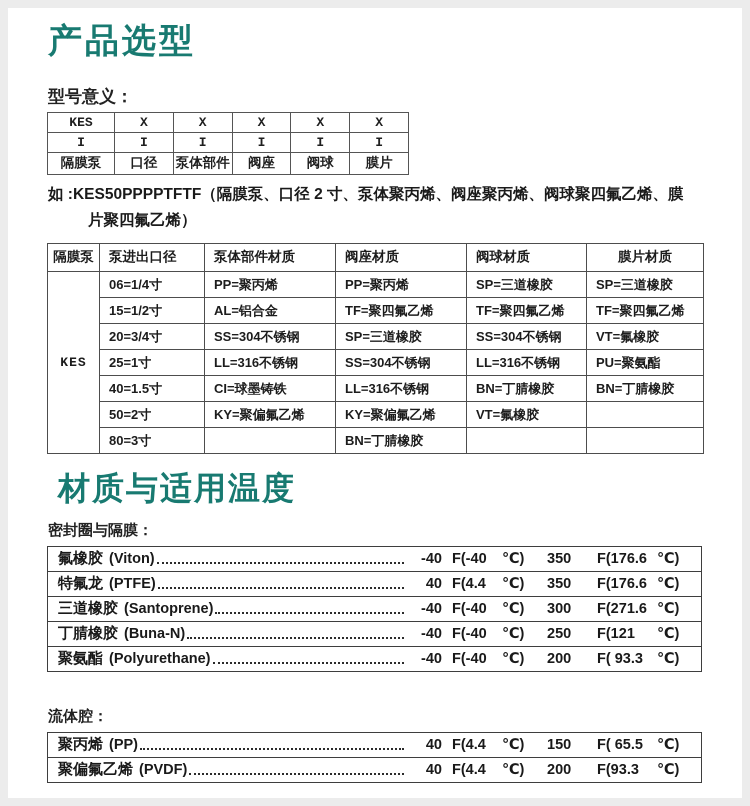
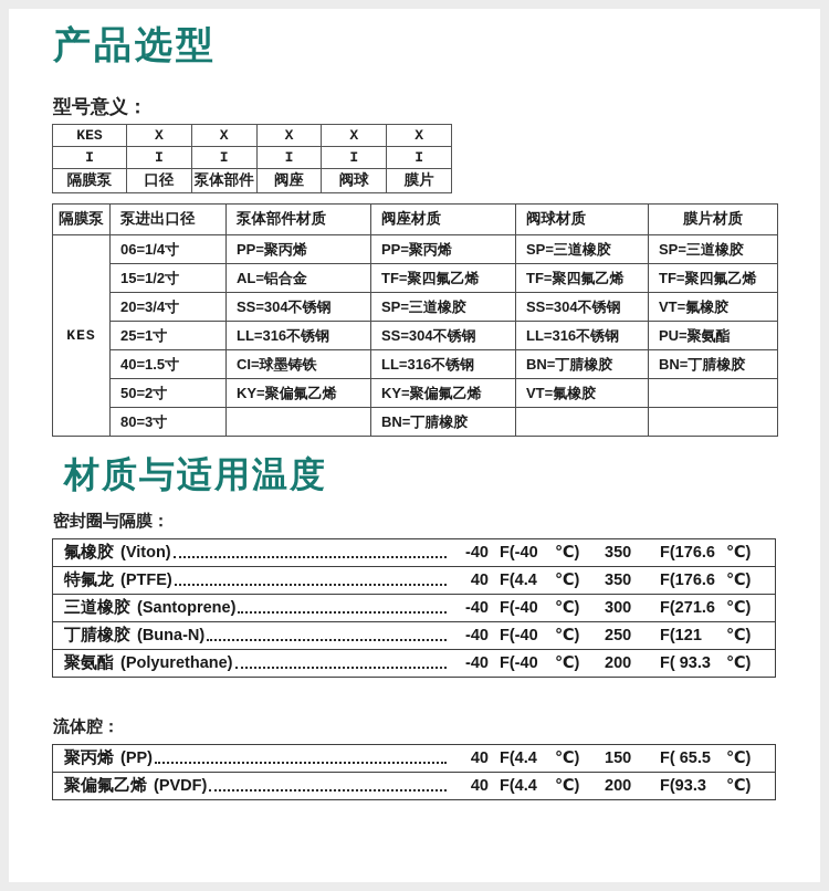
  产品选型
  型号意义：
  KES	X	X	X	X	X
  I	I	I	I	I	I
  隔膜泵	口径	泵体部件	阀座	阀球	膜片
- 如 :KES50PPPPTFTF（隔膜泵、口径 2 寸、泵体聚丙烯、阀座聚丙烯、阀球聚四氟乙烯、膜
- 片聚四氟乙烯）
  隔膜泵	泵进出口径	泵体部件材质	阀座材质	阀球材质	膜片材质
  KES	06=1/4寸	PP=聚丙烯	PP=聚丙烯	SP=三道橡胶	SP=三道橡胶
  15=1/2寸	AL=铝合金	TF=聚四氟乙烯	TF=聚四氟乙烯	TF=聚四氟乙烯
  20=3/4寸	SS=304不锈钢	SP=三道橡胶	SS=304不锈钢	VT=氟橡胶
  25=1寸	LL=316不锈钢	SS=304不锈钢	LL=316不锈钢	PU=聚氨酯
  40=1.5寸	CI=球墨铸铁	LL=316不锈钢	BN=丁腈橡胶	BN=丁腈橡胶
  50=2寸	KY=聚偏氟乙烯	KY=聚偏氟乙烯	VT=氟橡胶
  80=3寸		BN=丁腈橡胶
  材质与适用温度
  密封圈与隔膜：
  氟橡胶
  (Viton)
  -40
  F(-40
  ℃)
  350
  F(176.6
  ℃)
  特氟龙
  (PTFE)
  40
  F(4.4
  ℃)
  350
  F(176.6
  ℃)
  三道橡胶
  (Santoprene)
  -40
  F(-40
  ℃)
  300
  F(271.6
  ℃)
  丁腈橡胶
  (Buna-N)
  -40
  F(-40
  ℃)
  250
  F(121
  ℃)
  聚氨酯
  (Polyurethane)
  -40
  F(-40
  ℃)
  200
  F( 93.3
  ℃)
  流体腔：
  聚丙烯
  (PP)
  40
  F(4.4
  ℃)
  150
  F( 65.5
  ℃)
  聚偏氟乙烯
  (PVDF)
  40
  F(4.4
  ℃)
  200
  F(93.3
  ℃)
